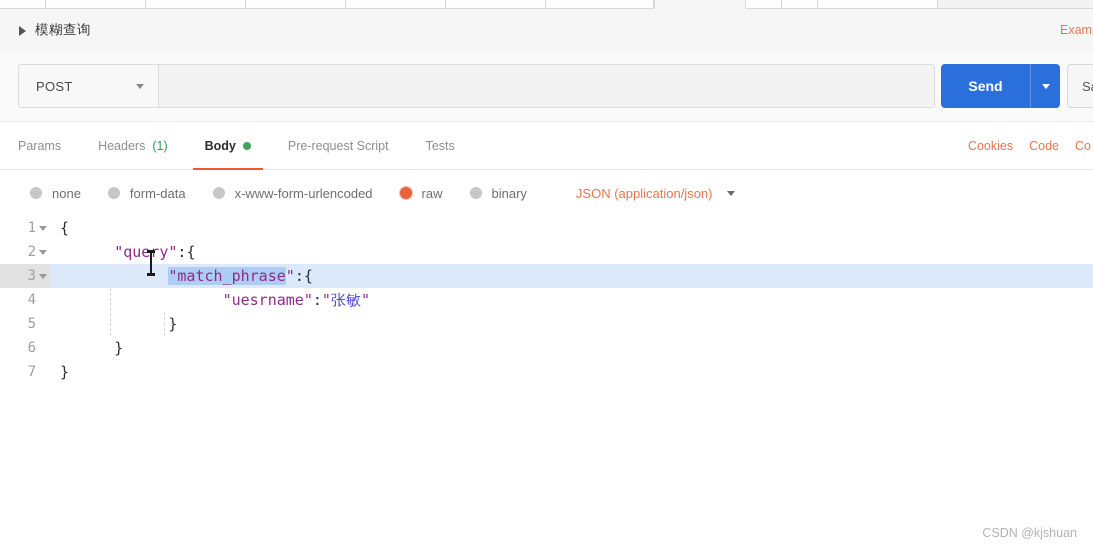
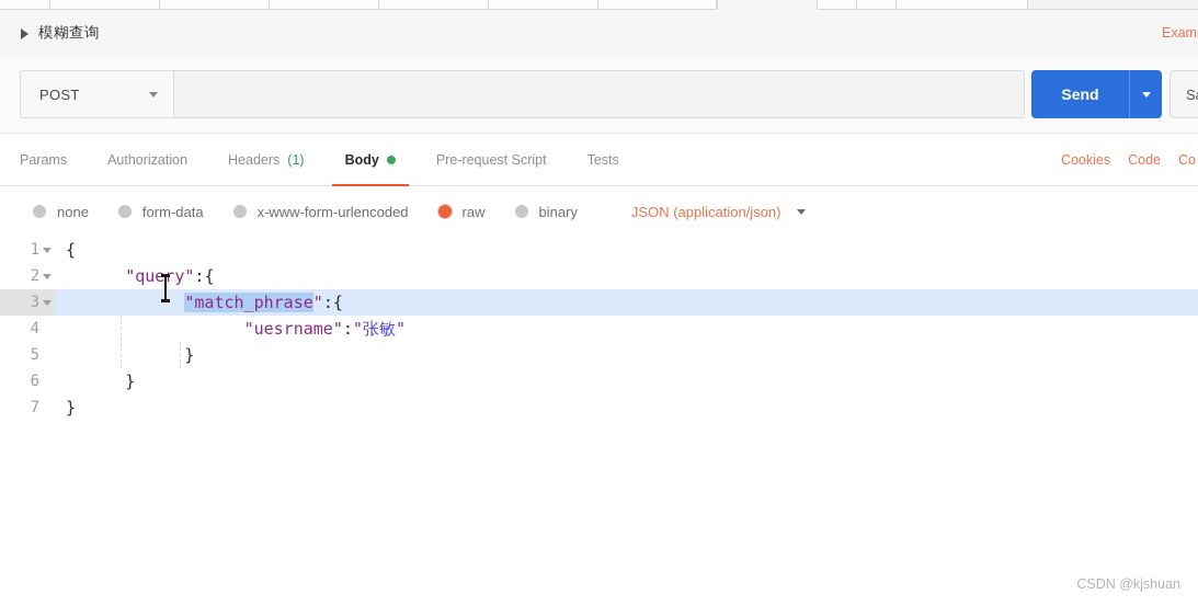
  模糊查询
  Exam
  POST
  Send
  Params
+ Authorization
  Headers
  (1)
  Body
  Pre-request Script
  Tests
  Cookies
  Code
  Co
  none
  form-data
  x-www-form-urlencoded
  raw
  binary
  JSON (application/json)
  1
  {
  2
  "quy":{
  3
  "match_phrase":{
  4
  "uesrname":"张敏"
  5
  }
  6
  }
  7
  }
  CSDN @kjshuan
